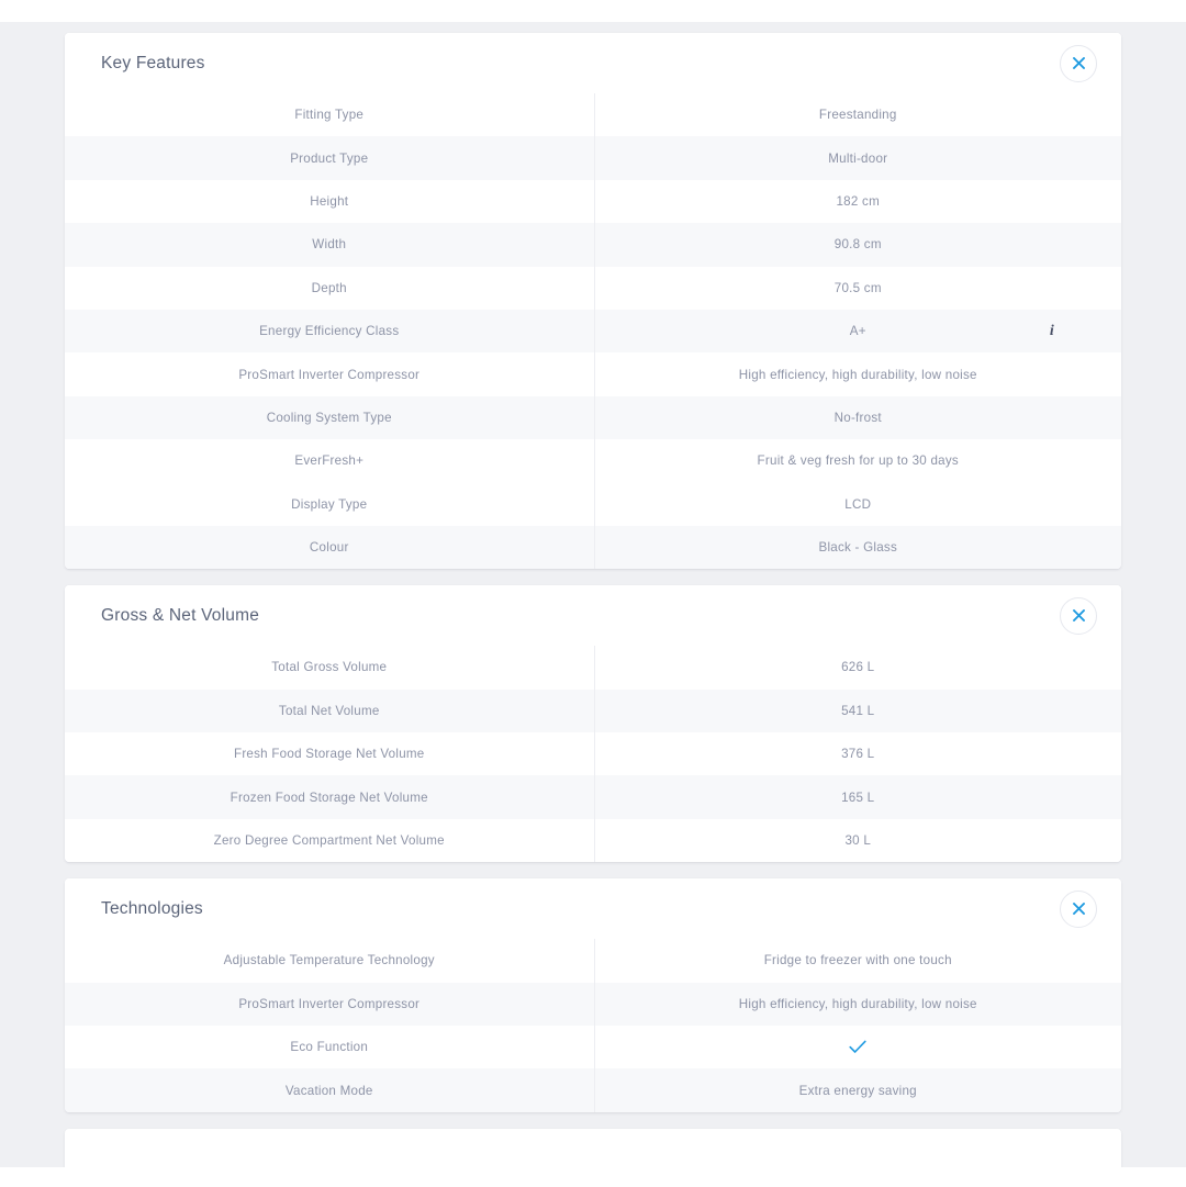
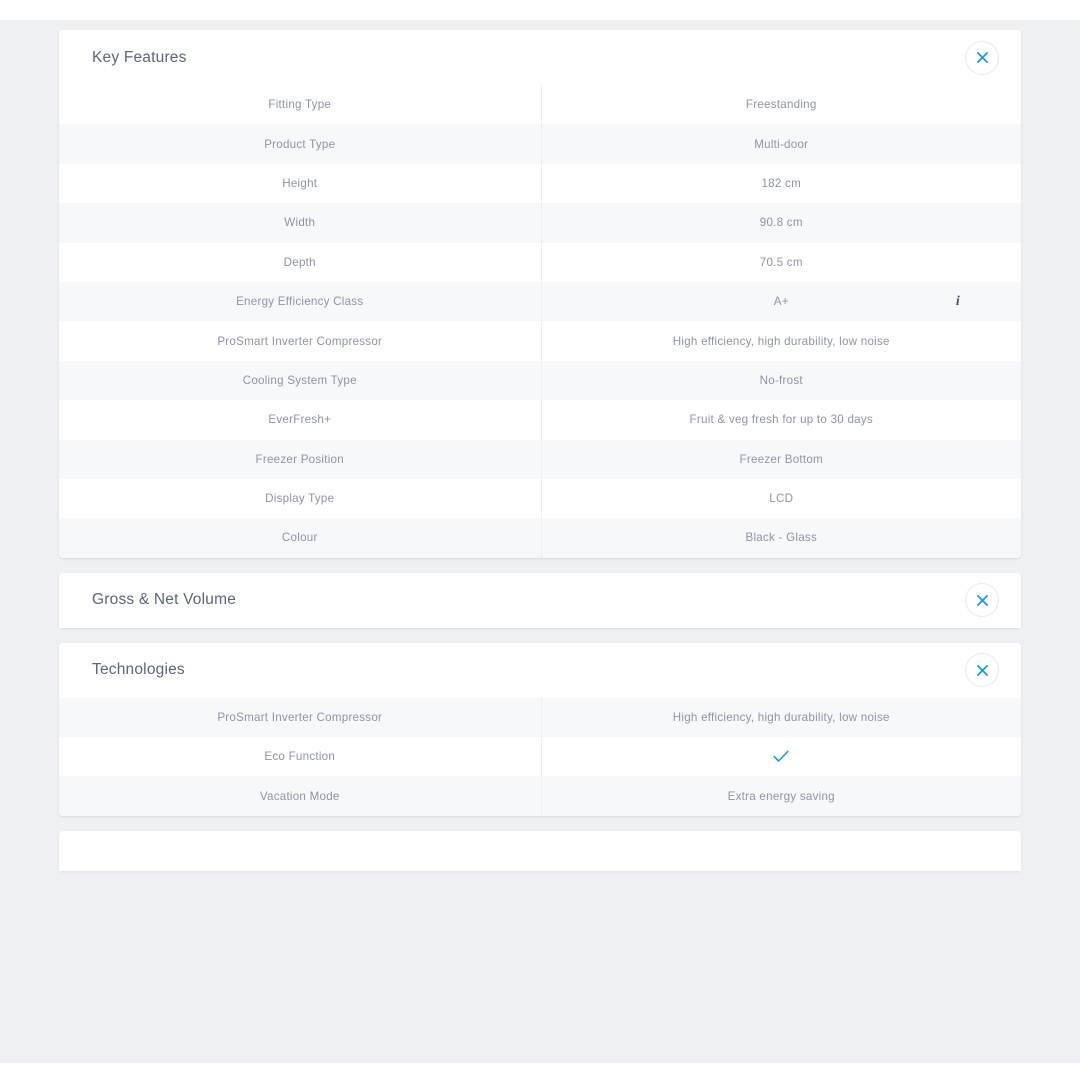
  Key Features
  Fitting Type	Freestanding
  Product Type	Multi-door
  Height	182 cm
  Width	90.8 cm
  Depth	70.5 cm
  Energy Efficiency Class	A+ i
  ProSmart Inverter Compressor	High efficiency, high durability, low noise
  Cooling System Type	No-frost
  EverFresh+	Fruit & veg fresh for up to 30 days
+ Freezer Position	Freezer Bottom
  Display Type	LCD
  Colour	Black - Glass
  Gross & Net Volume
- Total Gross Volume	626 L
- Total Net Volume	541 L
- Fresh Food Storage Net Volume	376 L
- Frozen Food Storage Net Volume	165 L
- Zero Degree Compartment Net Volume	30 L
  Technologies
- Adjustable Temperature Technology	Fridge to freezer with one touch
  ProSmart Inverter Compressor	High efficiency, high durability, low noise
  Eco Function
  Vacation Mode	Extra energy saving
